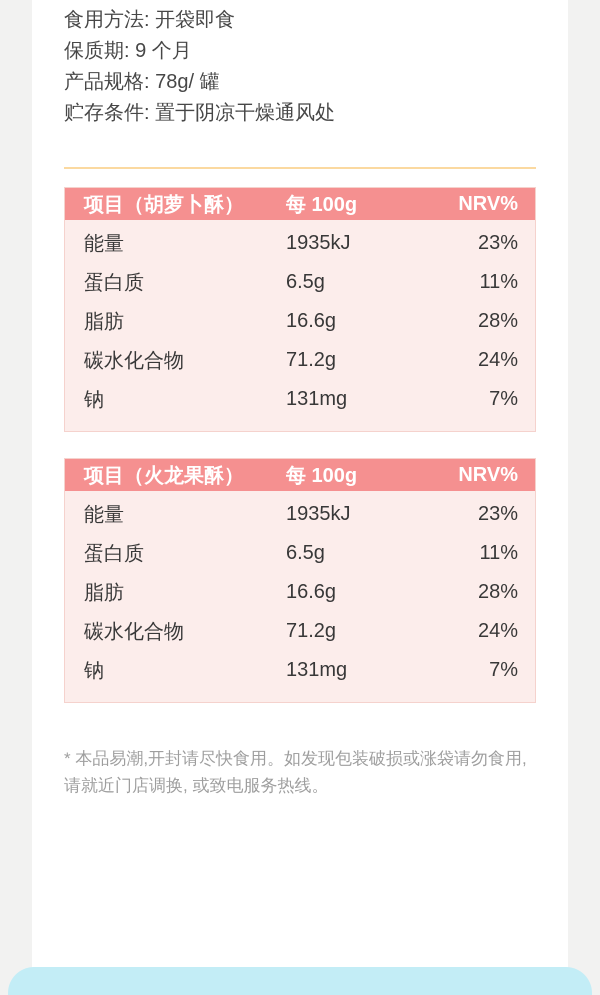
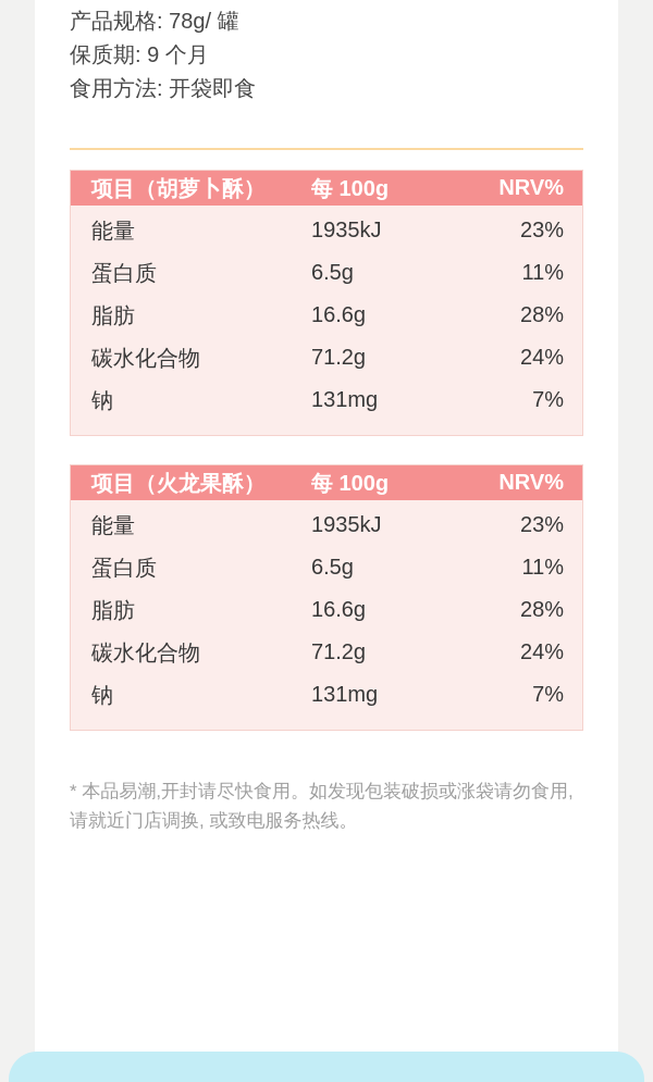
- 食用方法: 开袋即食
+ 产品规格: 78g/ 罐
  保质期: 9 个月
- 产品规格: 78g/ 罐
+ 食用方法: 开袋即食
- 贮存条件: 置于阴凉干燥通风处
  项目（胡萝卜酥）
  每 100g
  NRV%
  能量
  1935kJ
  23%
  蛋白质
  6.5g
  11%
  脂肪
  16.6g
  28%
  碳水化合物
  71.2g
  24%
  钠
  131mg
  7%
  项目（火龙果酥）
  每 100g
  NRV%
  能量
  1935kJ
  23%
  蛋白质
  6.5g
  11%
  脂肪
  16.6g
  28%
  碳水化合物
  71.2g
  24%
  钠
  131mg
  7%
  * 本品易潮,开封请尽快食用。如发现包装破损或涨袋请勿食用,
  请就近门店调换, 或致电服务热线。
